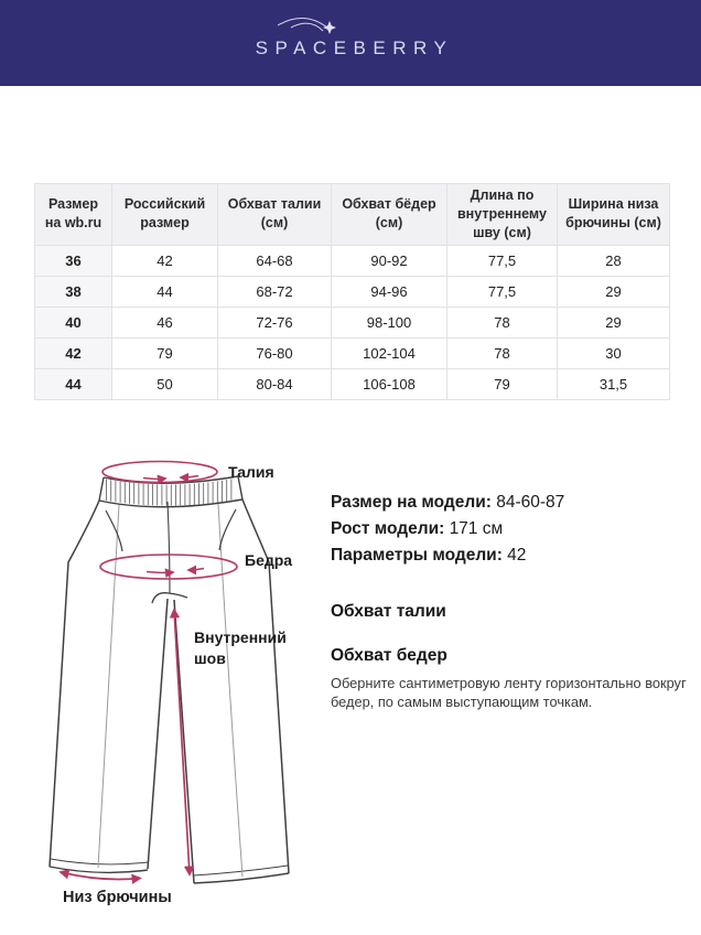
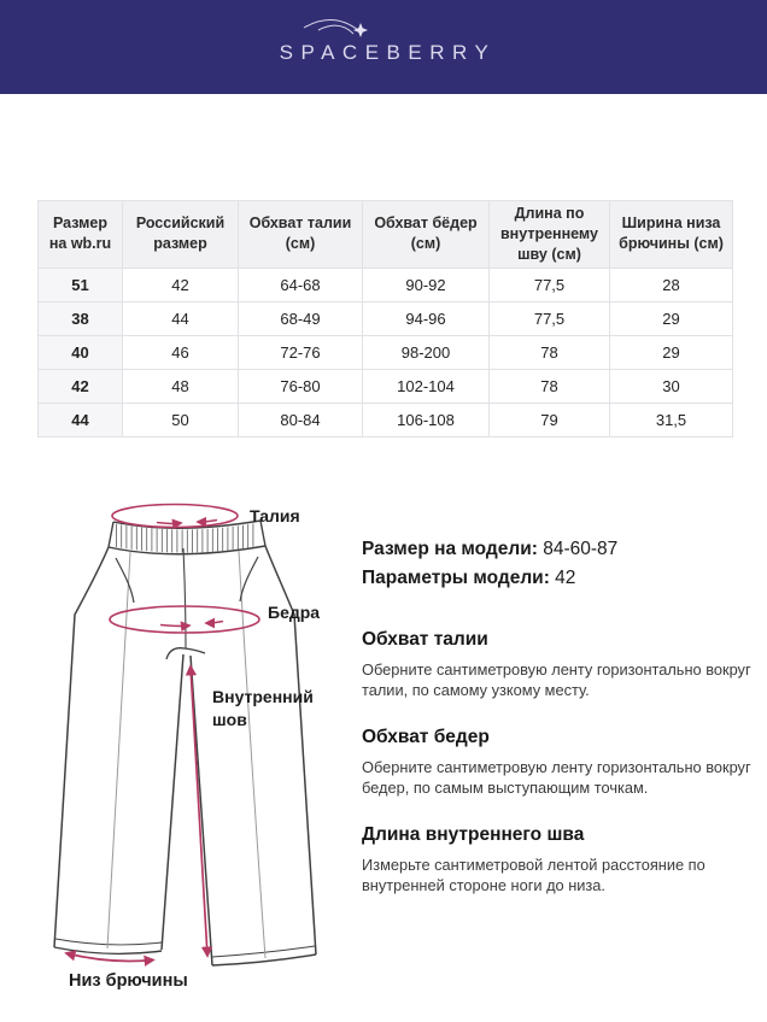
  SPACEBERRY
  Размер на wb.ru	Российский размер	Обхват талии (см)	Обхват бёдер (см)	Длина по внутреннему шву (см)	Ширина низа брючины (см)
- 36	42	64-68	90-92	77,5	28
+ 51	42	64-68	90-92	77,5	28
- 38	44	68-72	94-96	77,5	29
+ 38	44	68-49	94-96	77,5	29
- 40	46	72-76	98-100	78	29
+ 40	46	72-76	98-200	78	29
- 42	79	76-80	102-104	78	30
+ 42	48	76-80	102-104	78	30
  44	50	80-84	106-108	79	31,5
  Талия
  Бедра
  Внутренний шов
  Низ брючины
  Размер на модели: 84-60-87
- Рост модели: 171 см
  Параметры модели: 42
  Обхват талии
+ Оберните сантиметровую ленту горизонтально вокруг талии, по самому узкому месту.
  Обхват бедер
  Оберните сантиметровую ленту горизонтально вокруг бедер, по самым выступающим точкам.
+ Длина внутреннего шва
+ Измерьте сантиметровой лентой расстояние по внутренней стороне ноги до низа.
